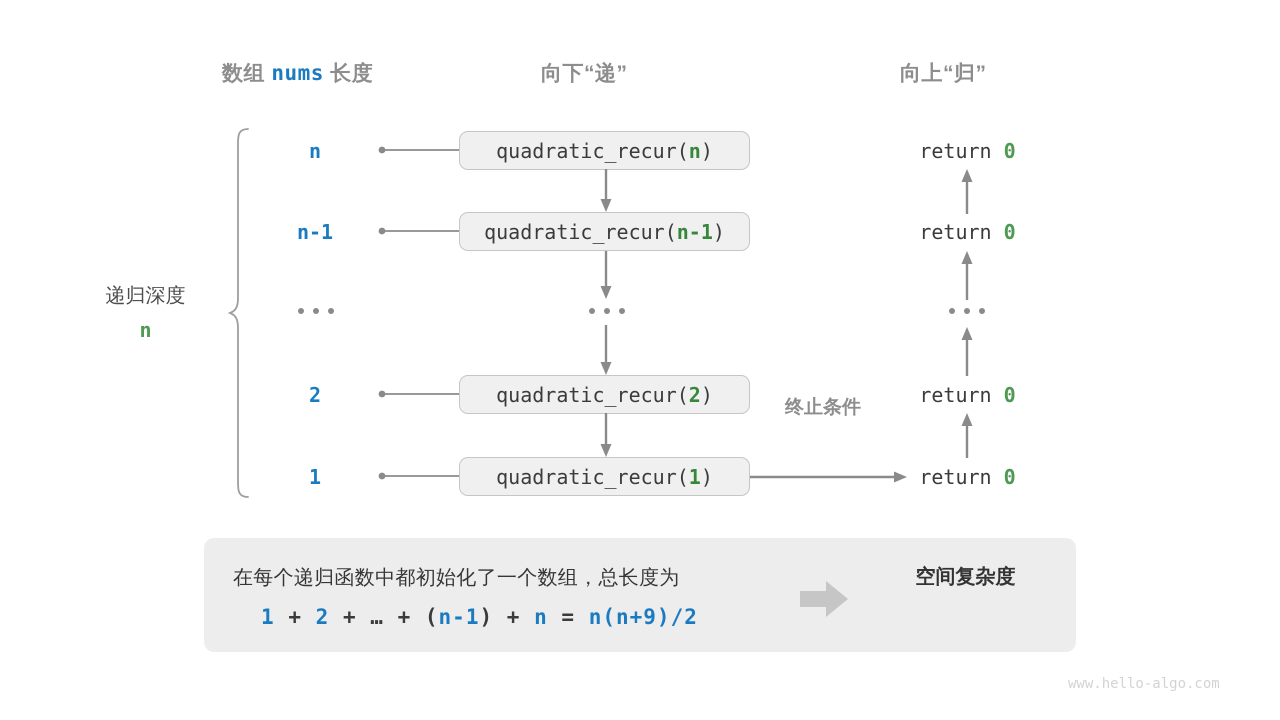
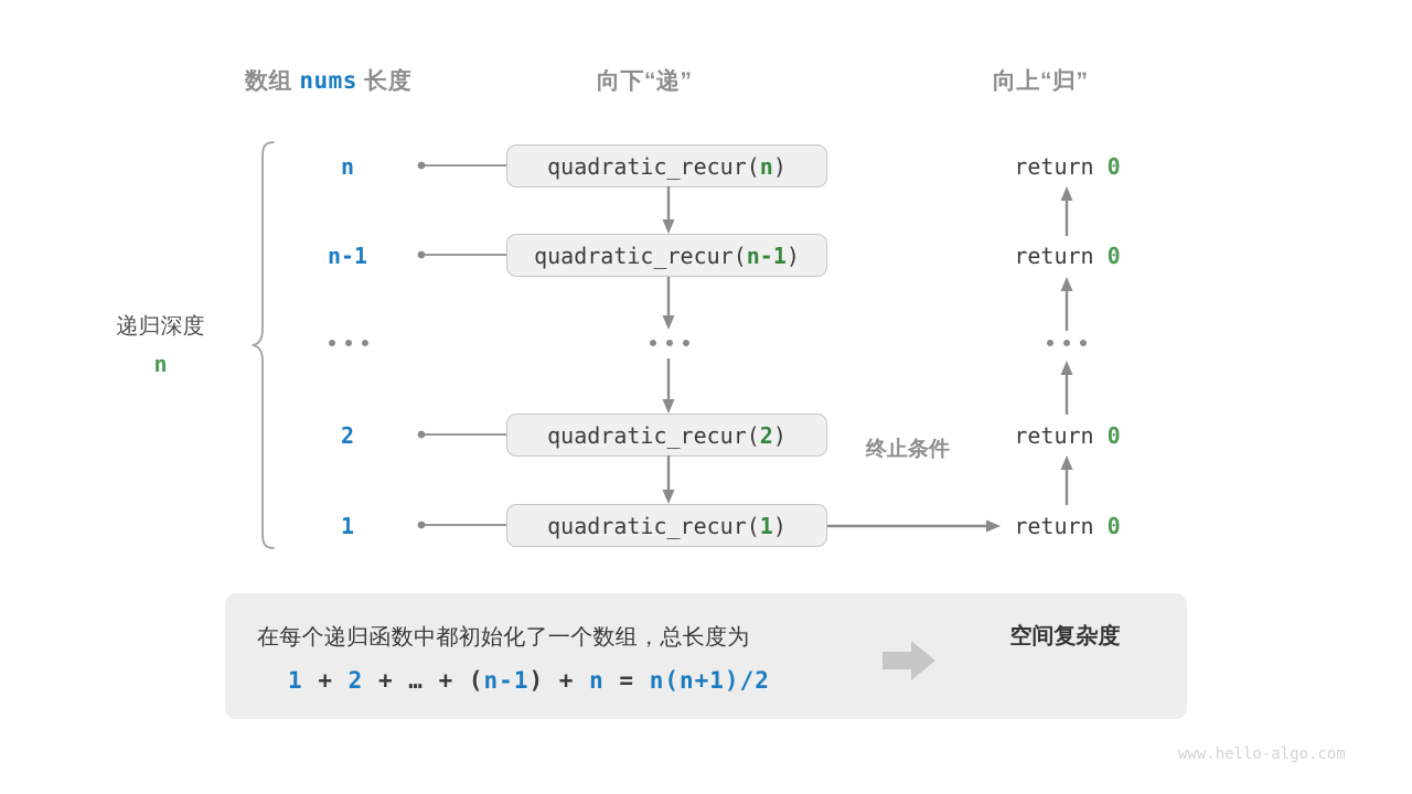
  数组 nums 长度
  向下“递”
  向上“归”
  递归深度
  n
  n
  quadratic_recur(
  n
  )
  return 0
  n-1
  quadratic_recur(
  n-1
  )
  return 0
  2
  quadratic_recur(
  2
  )
  return 0
  1
  quadratic_recur(
  1
  )
  return 0
  终止条件
  在每个递归函数中都初始化了一个数组，总长度为
- 1 + 2 + … + (n-1) + n = n(n+9)/2
+ 1 + 2 + … + (n-1) + n = n(n+1)/2
  空间复杂度
  www.hello-algo.com
